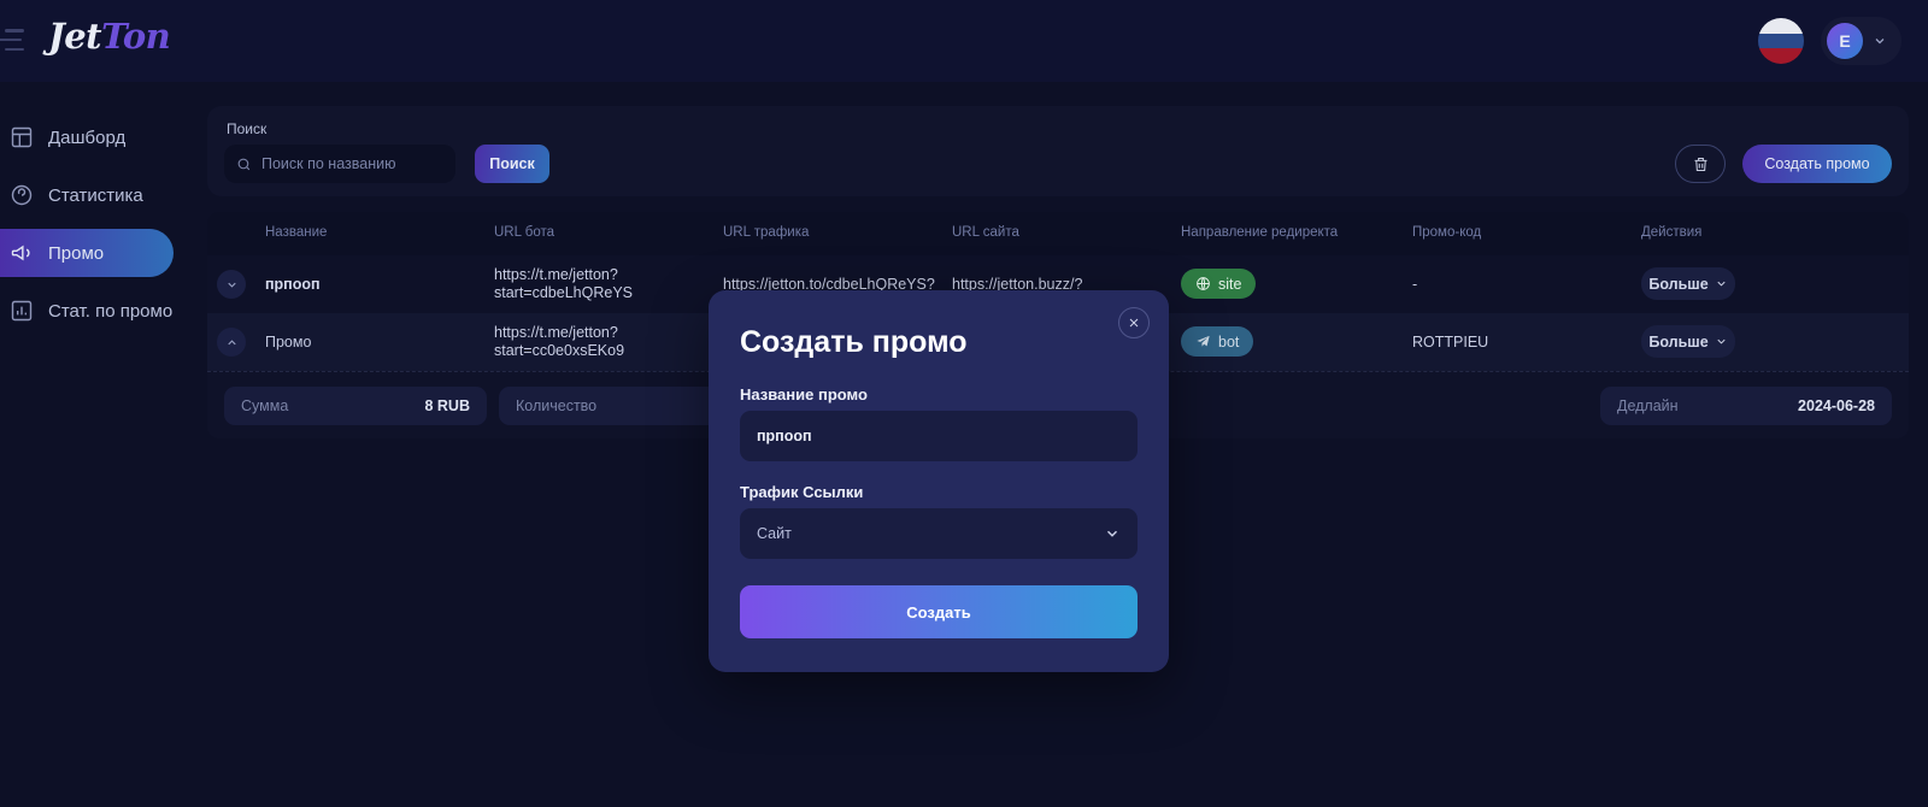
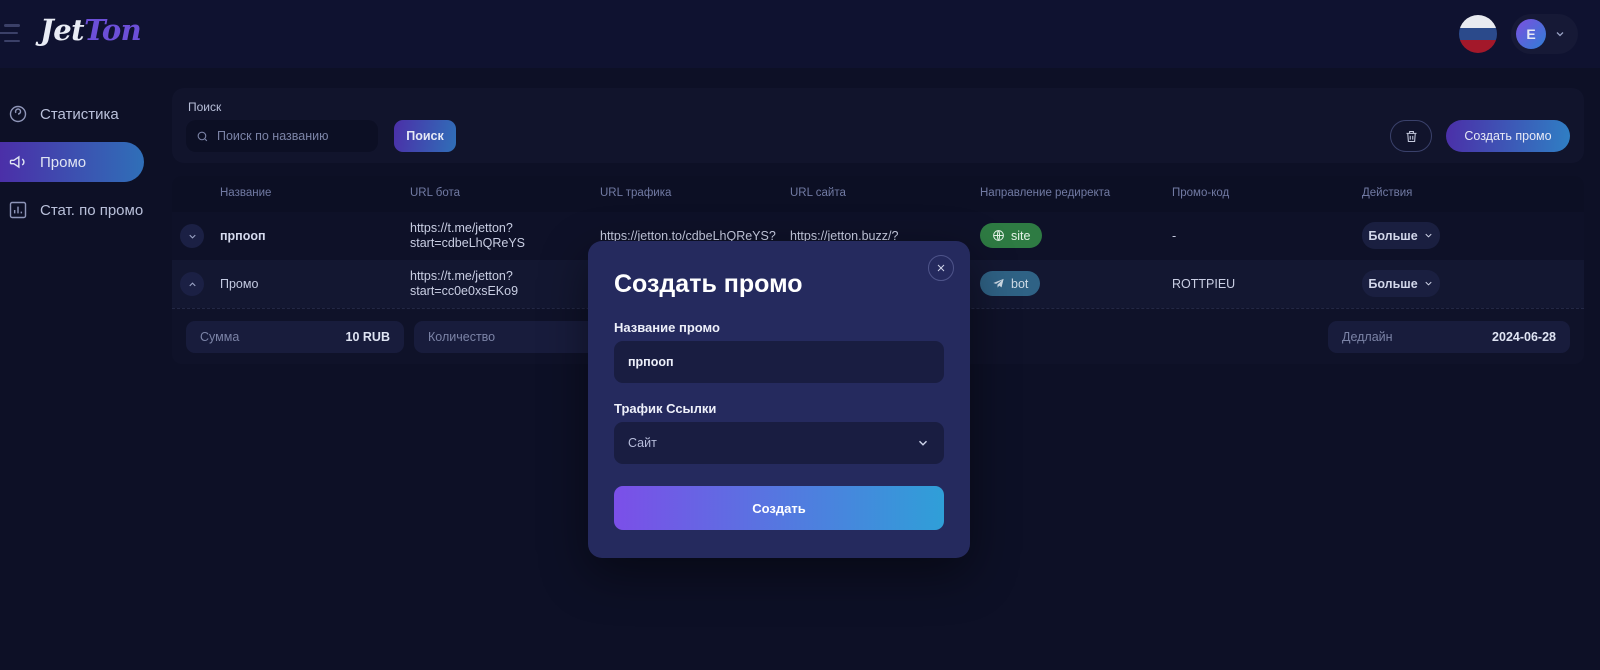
  JetTon
  E
- Дашборд
  Статистика
  Промо
  Стат. по промо
  Поиск
  Поиск по названию
  Поиск
  Создать промо
  Название
  URL бота
  URL трафика
  URL сайта
  Направление редиректа
  Промо-код
  Действия
  прпооп
  https://t.me/jetton?
  start=cdbeLhQReYS
  https://jetton.to/cdbeLhQReYS?
  https://jetton.buzz/?
  site
  -
  Больше
  Промо
  https://t.me/jetton?
  start=cc0e0xsEKo9
  bot
  ROTTPIEU
  Больше
  Сумма
- 8 RUB
+ 10 RUB
  Количество
  Дедлайн
  2024-06-28
  Создать промо
  Название промо
  прпооп
  Трафик Ссылки
  Сайт
  Создать
